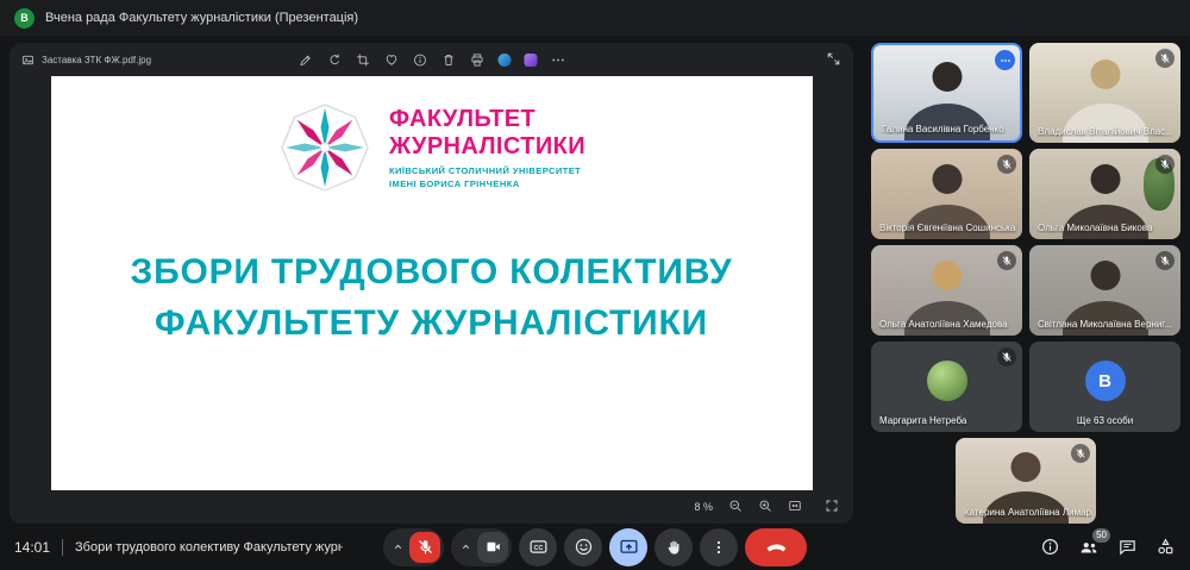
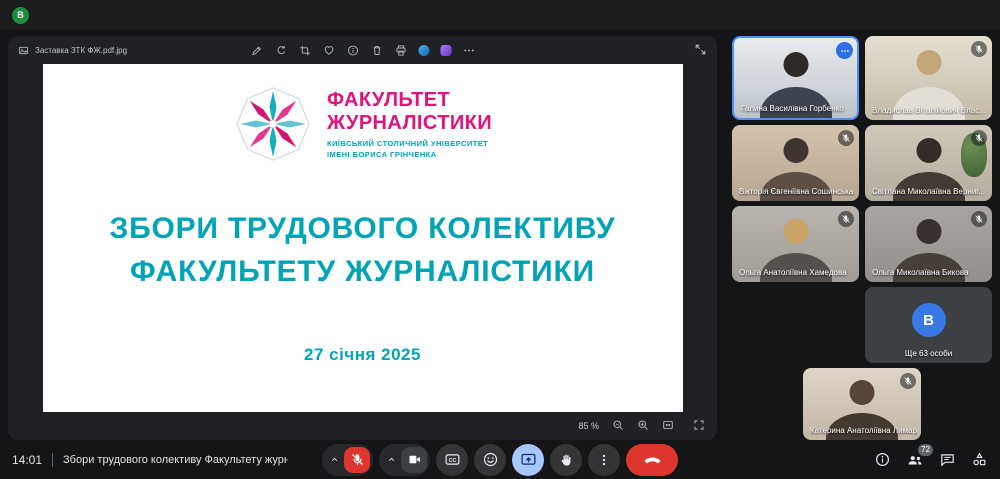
  В
- Вчена рада Факультету журналістики (Презентація)
  Заставка ЗТК ФЖ.pdf.jpg
  ФАКУЛЬТЕТ
  ЖУРНАЛІСТИКИ
  КИЇВСЬКИЙ СТОЛИЧНИЙ УНІВЕРСИТЕТ
  ІМЕНІ БОРИСА ГРІНЧЕНКА
  ЗБОРИ ТРУДОВОГО КОЛЕКТИВУ
  ФАКУЛЬТЕТУ ЖУРНАЛІСТИКИ
+ 27 січня 2025
- 8 %
+ 85 %
  Галина Василівна Горбенко
  Владислав Віталійович Влас...
  Вікторія Євгеніївна Сошинська
- Ольга Миколаївна Бикова
+ Світлана Миколаївна Верниг...
  Ольга Анатоліївна Хамедова
- Світлана Миколаївна Верниг...
+ Ольга Миколаївна Бикова
- Маргарита Нетреба
  В
  Ще 63 особи
  Катерина Анатоліївна Лимар
  14:01
  Збори трудового колективу Факультету журн
- 50
+ 72
